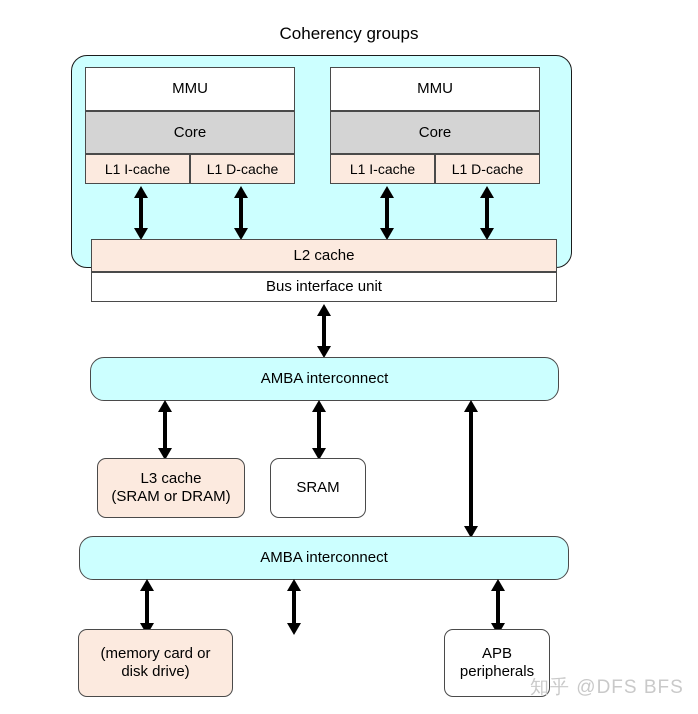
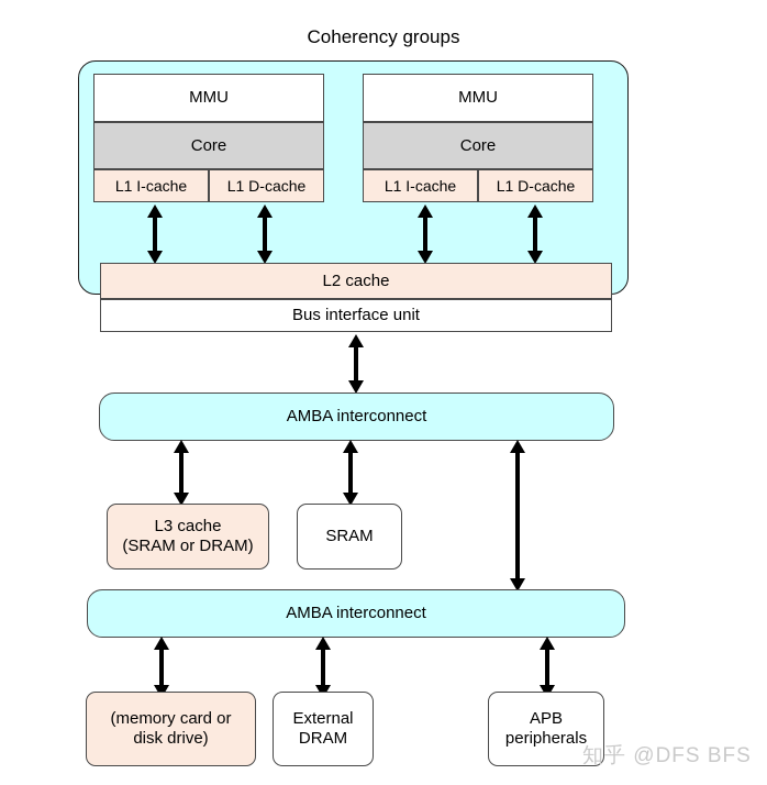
  Coherency groups
  MMU
  Core
  L1 I-cache
  L1 D-cache
  MMU
  Core
  L1 I-cache
  L1 D-cache
  L2 cache
  Bus interface unit
  AMBA interconnect
  L3 cache
  (SRAM or DRAM)
  SRAM
  AMBA interconnect
  (memory card or
  disk drive)
+ External
+ DRAM
  APB
  peripherals
  知乎 @DFS BFS
